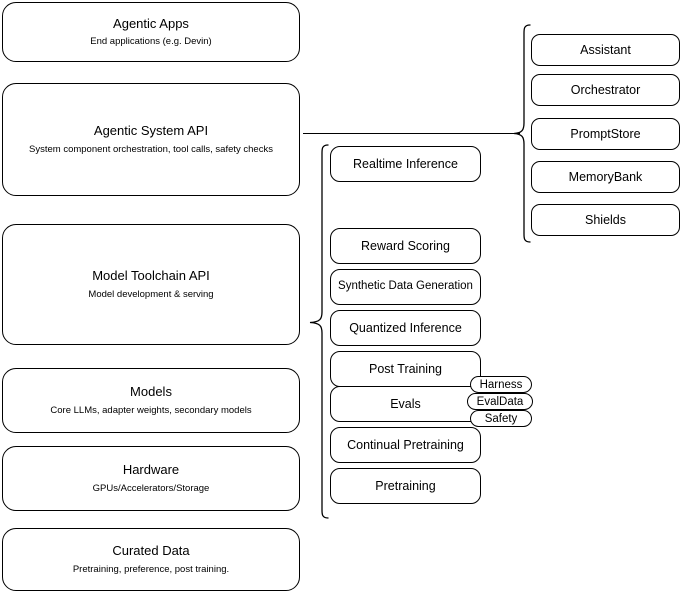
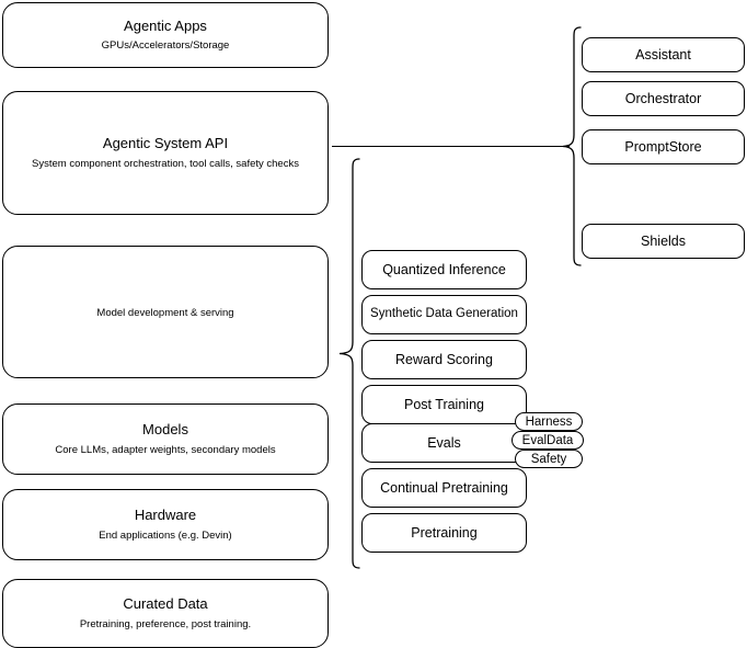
  Agentic Apps
- End applications (e.g. Devin)
+ GPUs/Accelerators/Storage
  Agentic System API
  System component orchestration, tool calls, safety checks
- Model Toolchain API
  Model development & serving
  Models
  Core LLMs, adapter weights, secondary models
  Hardware
- GPUs/Accelerators/Storage
+ End applications (e.g. Devin)
  Curated Data
  Pretraining, preference, post training.
- Realtime Inference
- Reward Scoring
+ Quantized Inference
  Synthetic Data Generation
- Quantized Inference
+ Reward Scoring
  Post Training
  Evals
  Continual Pretraining
  Pretraining
  Harness
  EvalData
  Safety
  Assistant
  Orchestrator
  PromptStore
- MemoryBank
  Shields
